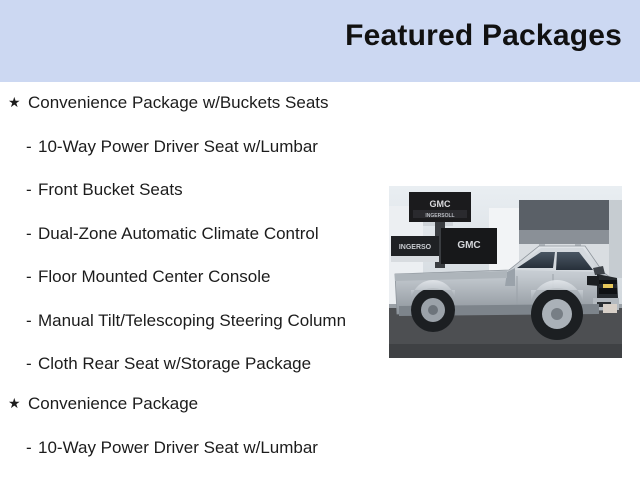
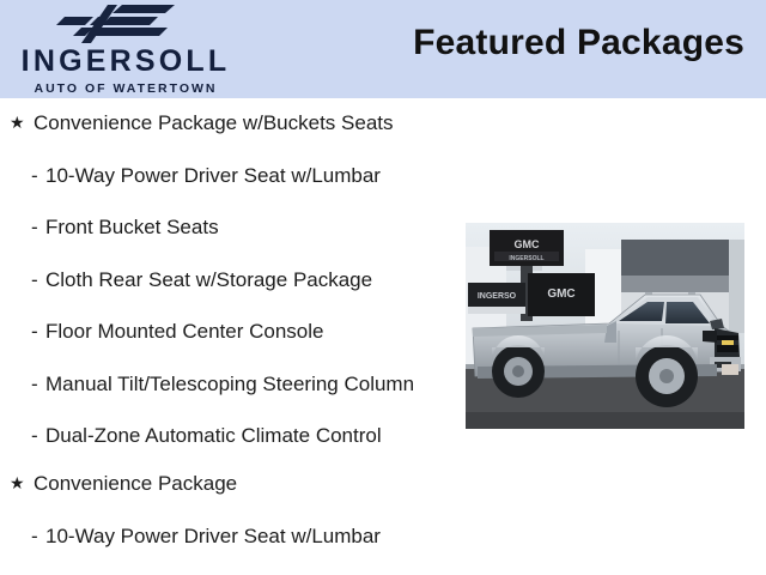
+ INGERSOLL
+ AUTO OF WATERTOWN
  Featured Packages
  ★
  Convenience Package w/Buckets Seats
  -
  10-Way Power Driver Seat w/Lumbar
  -
  Front Bucket Seats
  -
- Dual-Zone Automatic Climate Control
+ Cloth Rear Seat w/Storage Package
  -
  Floor Mounted Center Console
  -
  Manual Tilt/Telescoping Steering Column
  -
- Cloth Rear Seat w/Storage Package
+ Dual-Zone Automatic Climate Control
  ★
  Convenience Package
  -
  10-Way Power Driver Seat w/Lumbar
  GMC
  GMC
